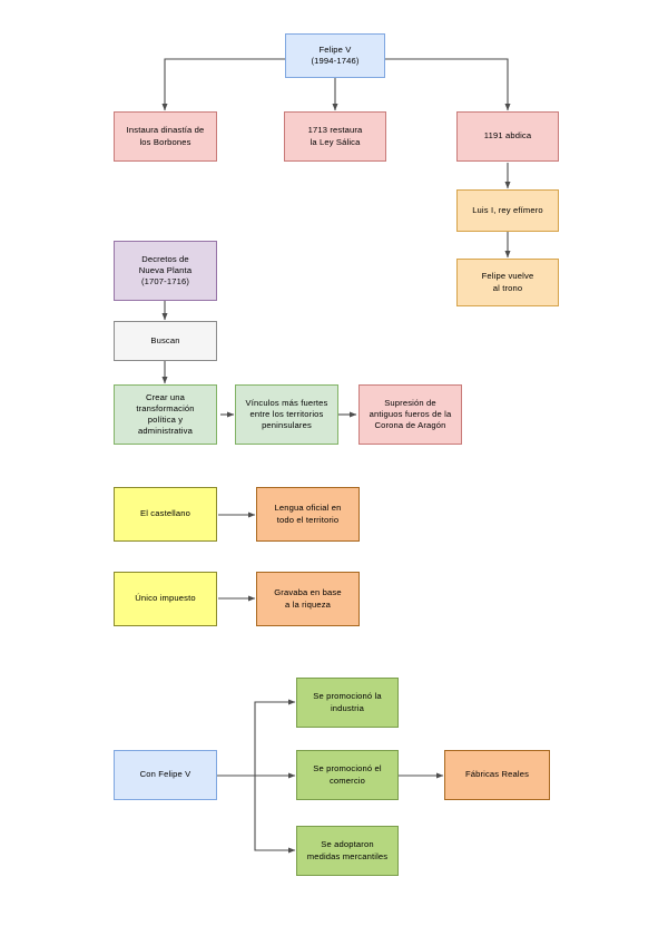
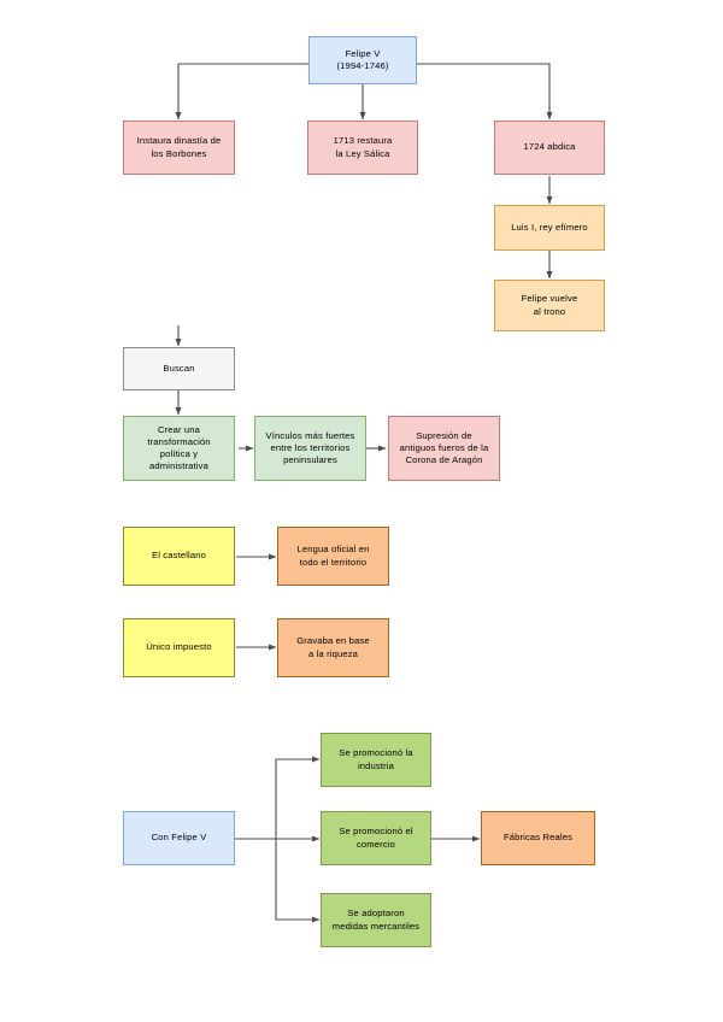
  Felipe V
  (1994-1746)
  Instaura dinastía de
  los Borbones
  1713 restaura
  la Ley Sálica
- 1191 abdica
+ 1724 abdica
  Luis I, rey efímero
  Felipe vuelve
  al trono
- Decretos de
- Nueva Planta
- (1707-1716)
  Buscan
  Crear una
  transformación
  política y
  administrativa
  Vínculos más fuertes
  entre los territorios
  peninsulares
  Supresión de
  antiguos fueros de la
  Corona de Aragón
  El castellano
  Lengua oficial en
  todo el territorio
  Único impuesto
  Gravaba en base
  a la riqueza
  Con Felipe V
  Se promocionó la
  industria
  Se promocionó el
  comercio
  Se adoptaron
  medidas mercantiles
  Fábricas Reales
